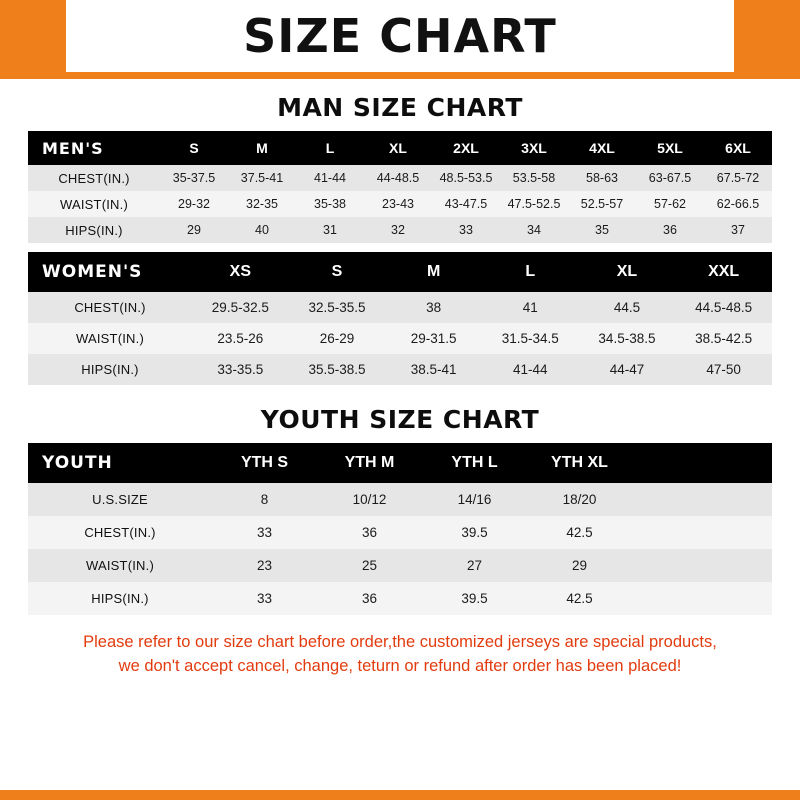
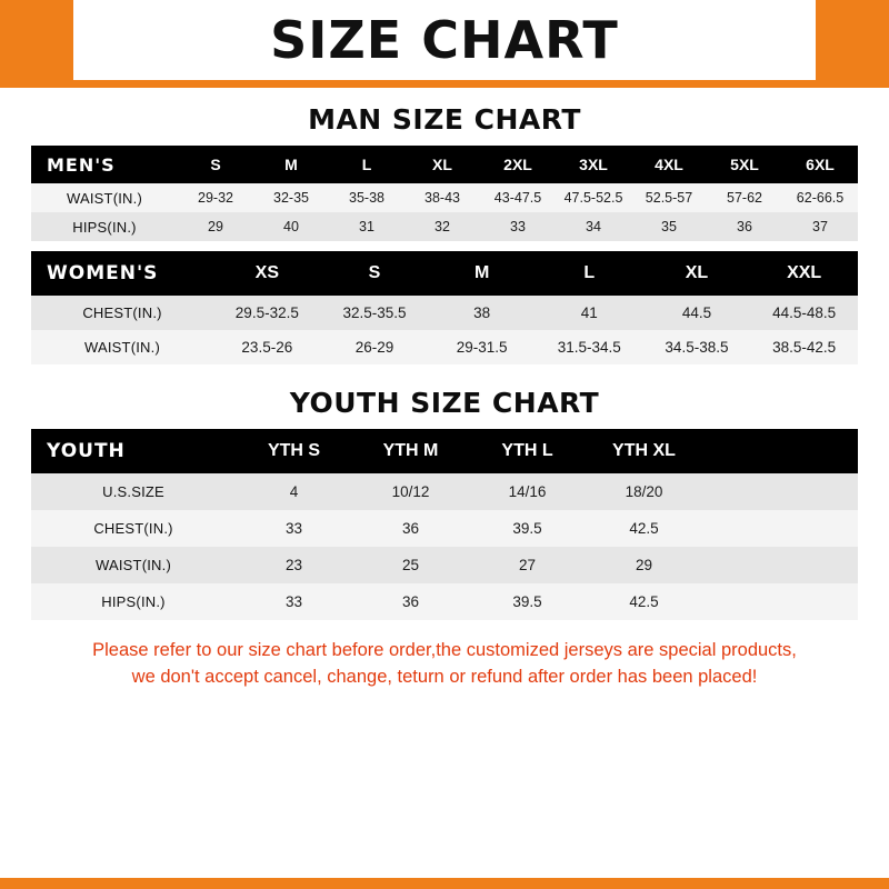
  SIZE CHART
  MAN SIZE CHART
  MEN'S	S	M	L	XL	2XL	3XL	4XL	5XL	6XL
- CHEST(IN.)	35-37.5	37.5-41	41-44	44-48.5	48.5-53.5	53.5-58	58-63	63-67.5	67.5-72
- WAIST(IN.)	29-32	32-35	35-38	23-43	43-47.5	47.5-52.5	52.5-57	57-62	62-66.5
+ WAIST(IN.)	29-32	32-35	35-38	38-43	43-47.5	47.5-52.5	52.5-57	57-62	62-66.5
  HIPS(IN.)	29	40	31	32	33	34	35	36	37
  WOMEN'S	XS	S	M	L	XL	XXL
  CHEST(IN.)	29.5-32.5	32.5-35.5	38	41	44.5	44.5-48.5
  WAIST(IN.)	23.5-26	26-29	29-31.5	31.5-34.5	34.5-38.5	38.5-42.5
- HIPS(IN.)	33-35.5	35.5-38.5	38.5-41	41-44	44-47	47-50
  YOUTH SIZE CHART
  YOUTH	YTH S	YTH M	YTH L	YTH XL
- U.S.SIZE	8	10/12	14/16	18/20
+ U.S.SIZE	4	10/12	14/16	18/20
  CHEST(IN.)	33	36	39.5	42.5
  WAIST(IN.)	23	25	27	29
  HIPS(IN.)	33	36	39.5	42.5
  Please refer to our size chart before order,the customized jerseys are special products,
  we don't accept cancel, change, teturn or refund after order has been placed!
